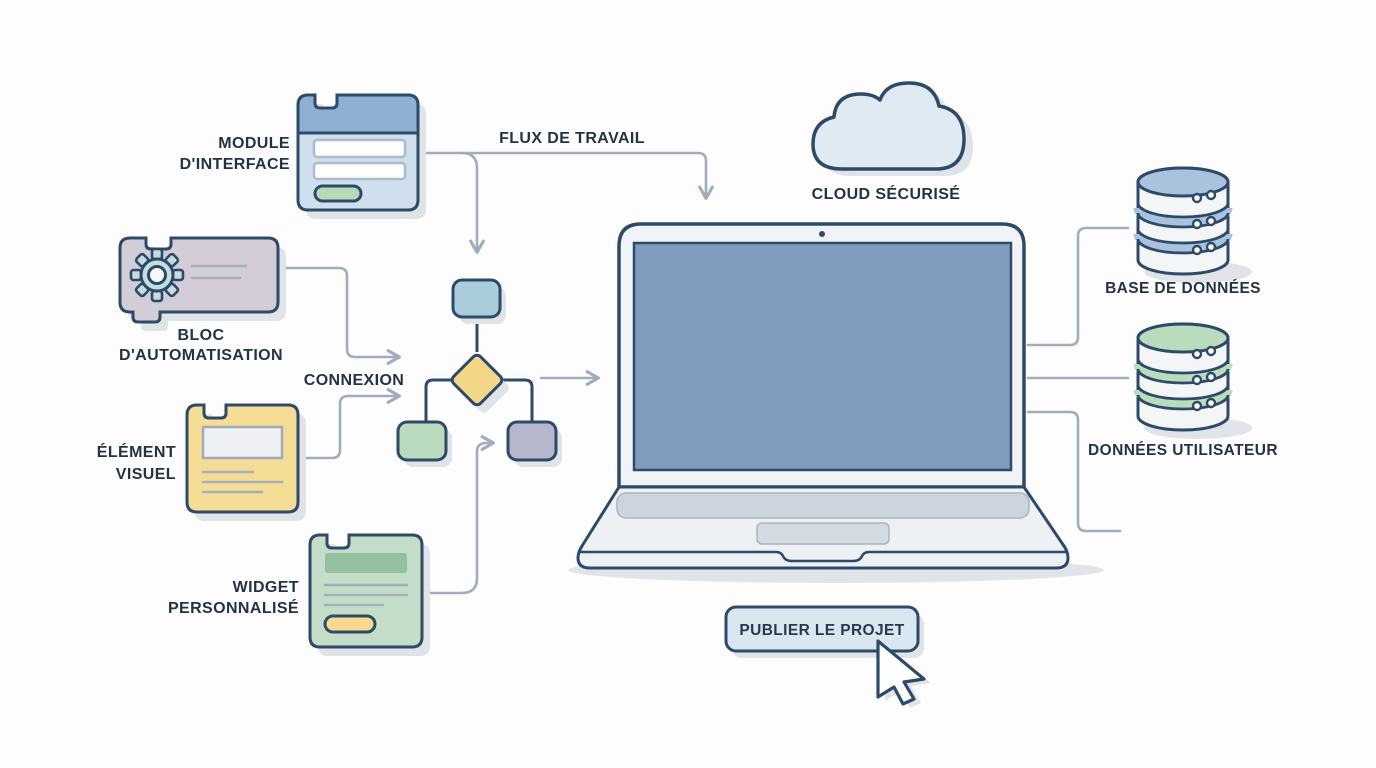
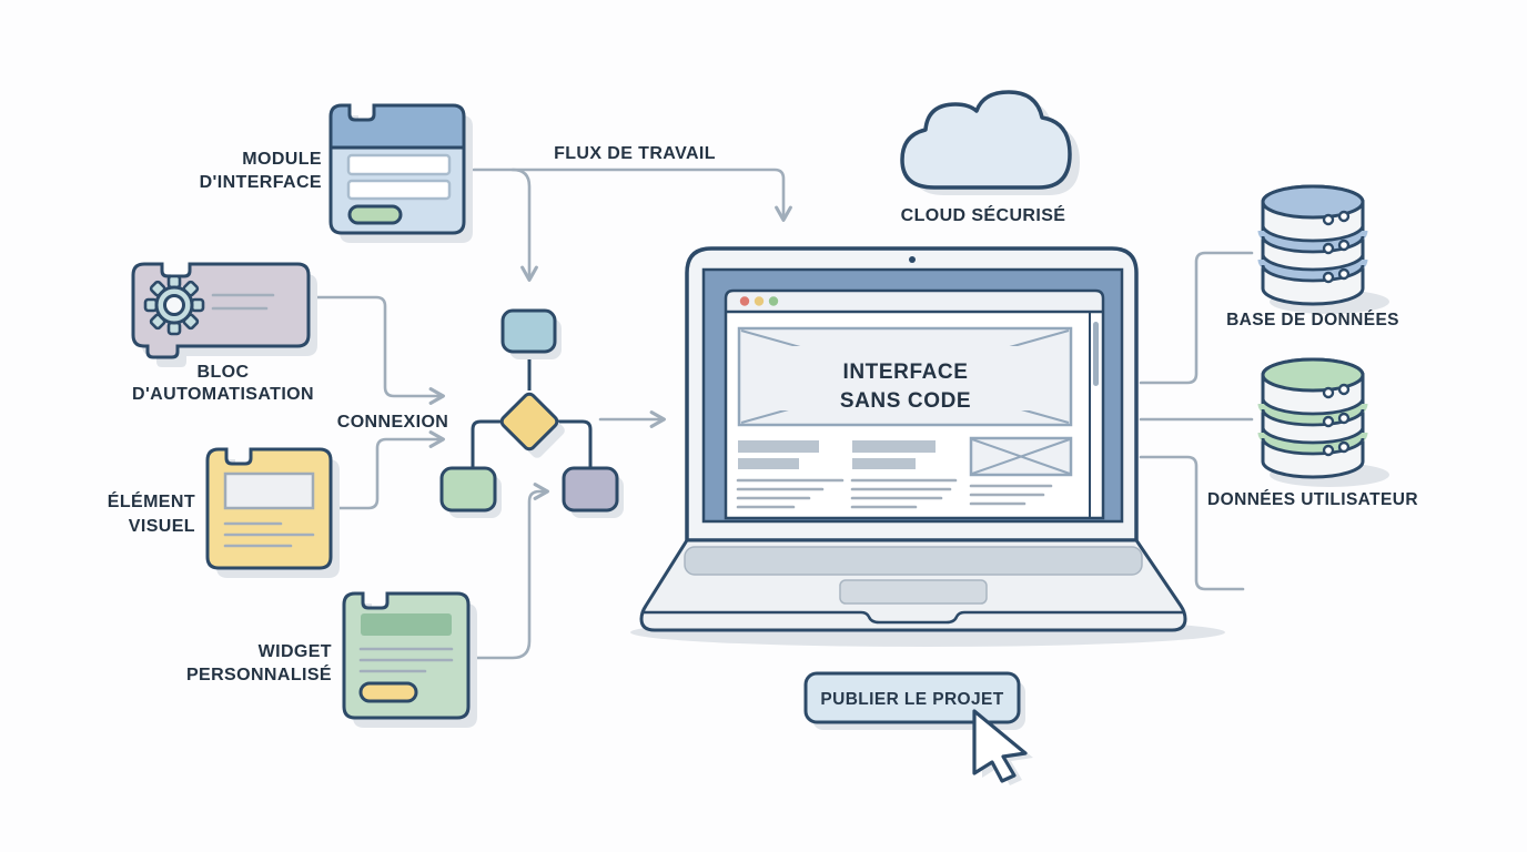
  MODULE
  D'INTERFACE
  BLOC
  D'AUTOMATISATION
  ÉLÉMENT
  VISUEL
  WIDGET
  PERSONNALISÉ
  FLUX DE TRAVAIL
  CONNEXION
  CLOUD SÉCURISÉ
+ INTERFACE
+ SANS CODE
  BASE DE DONNÉES
  DONNÉES UTILISATEUR
  PUBLIER LE PROJET
